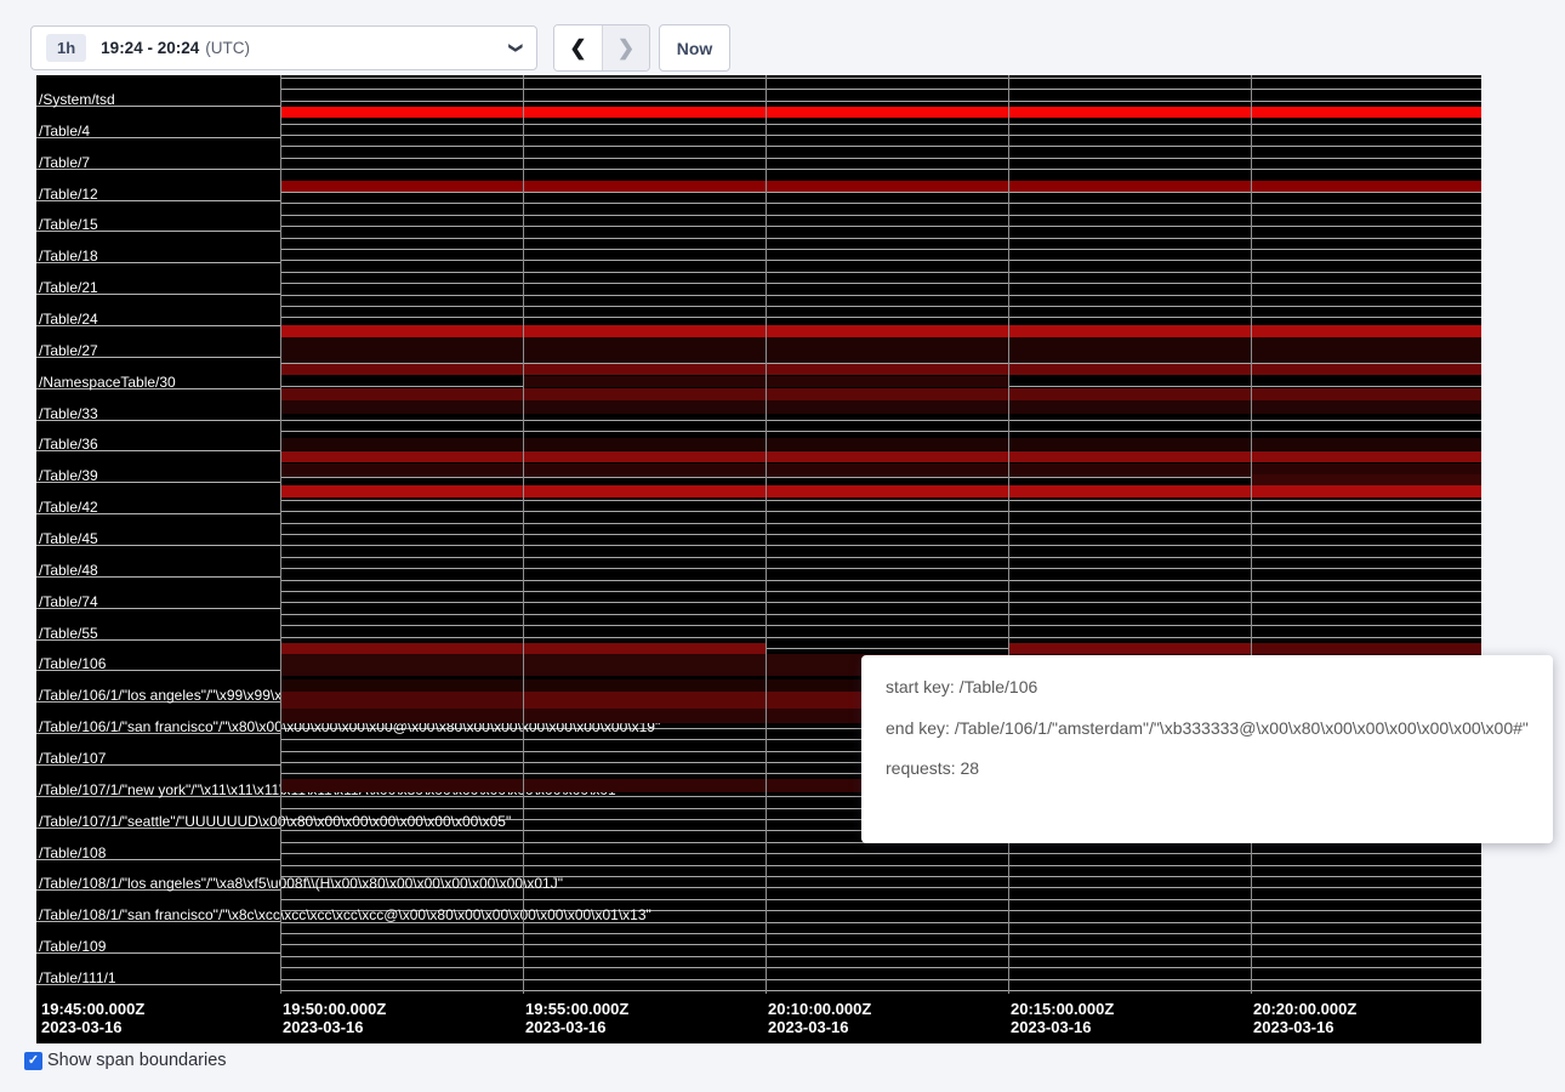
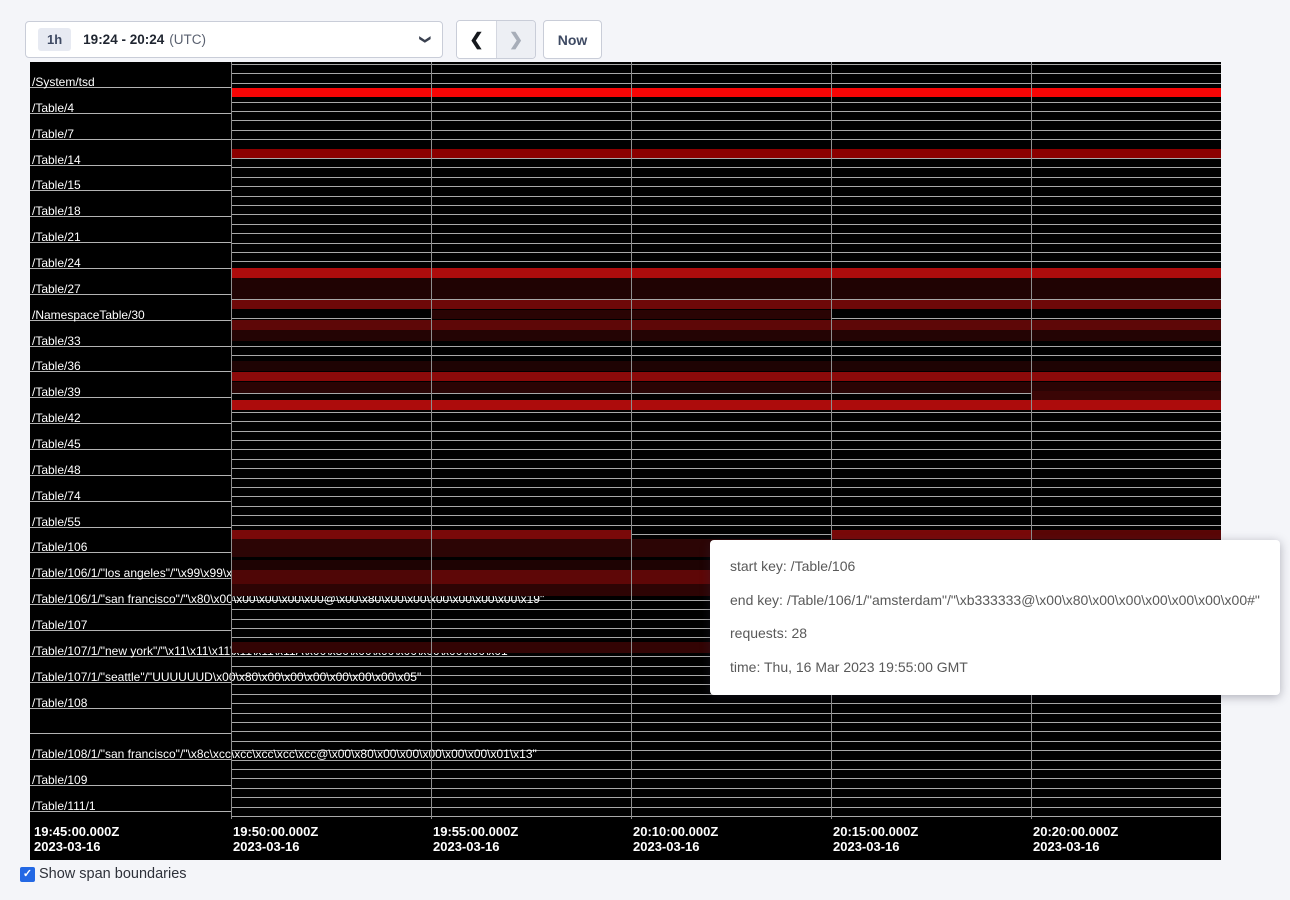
  1h
  19:24 - 20:24
  (UTC)
  ❮
  ❯
  Now
  /System/tsd
  /Table/4
  /Table/7
- /Table/12
+ /Table/14
  /Table/15
  /Table/18
  /Table/21
  /Table/24
  /Table/27
  /NamespaceTable/30
  /Table/33
  /Table/36
  /Table/39
  /Table/42
  /Table/45
  /Table/48
  /Table/74
  /Table/55
  /Table/106
  /Table/106/1/"san francisco"/"\x80\x00\x00\x00\x00\x00@\x00\x80\x00\x00\x00\x00\x00\x00\x19"
  /Table/107
  /Table/107/1/"seattle"/"UUUUUUD\x00\x80\x00\x00\x00\x00\x00\x00\x05"
  /Table/108
- /Table/108/1/"los angeles"/"\xa8\xf5\u008f\\(H\x00\x80\x00\x00\x00\x00\x00\x01J"
  /Table/108/1/"san francisco"/"\x8c\xcc\xcc\xcc\xcc\xcc@\x00\x80\x00\x00\x0\x00\x00\x01\x13"
  /Table/109
  /Table/111/1
  19:45:00.000Z
  2023-03-16
  19:50:00.000Z
  2023-03-16
  19:55:00.000Z
  2023-03-16
  20:10:00.000Z
  2023-03-16
  20:15:00.000Z
  2023-03-16
  20:20:00.000Z
  2023-03-16
  start key: /Table/106
  end key: /Table/106/1/"amsterdam"/"\xb333333@\x00\x80\x00\x00\x00\x00\x00\x00#"
  requests: 28
+ time: Thu, 16 Mar 2023 19:55:00 GMT
  ✓
  Show span boundaries
